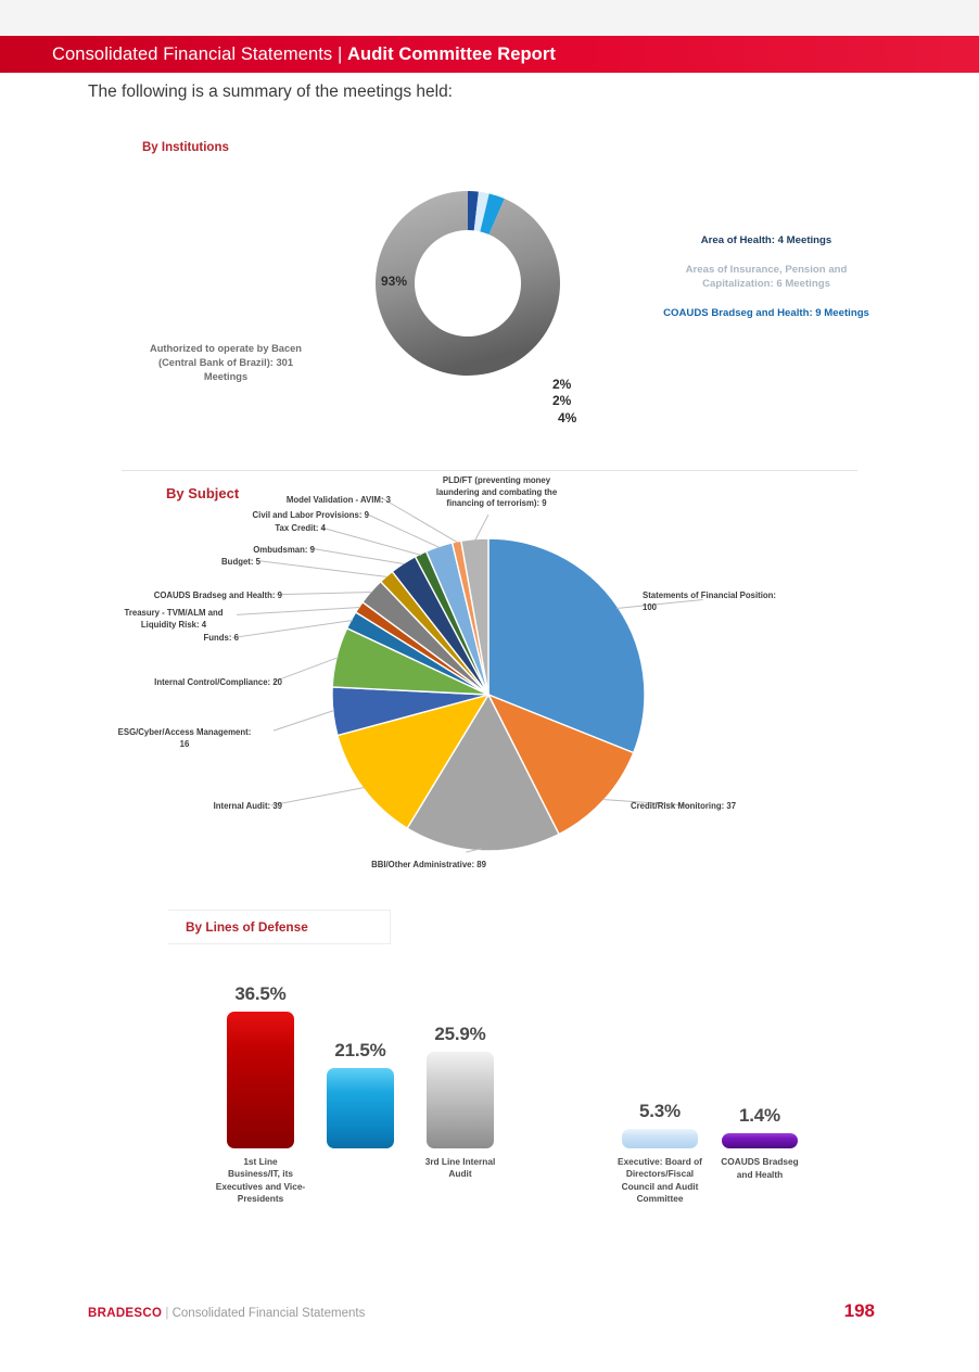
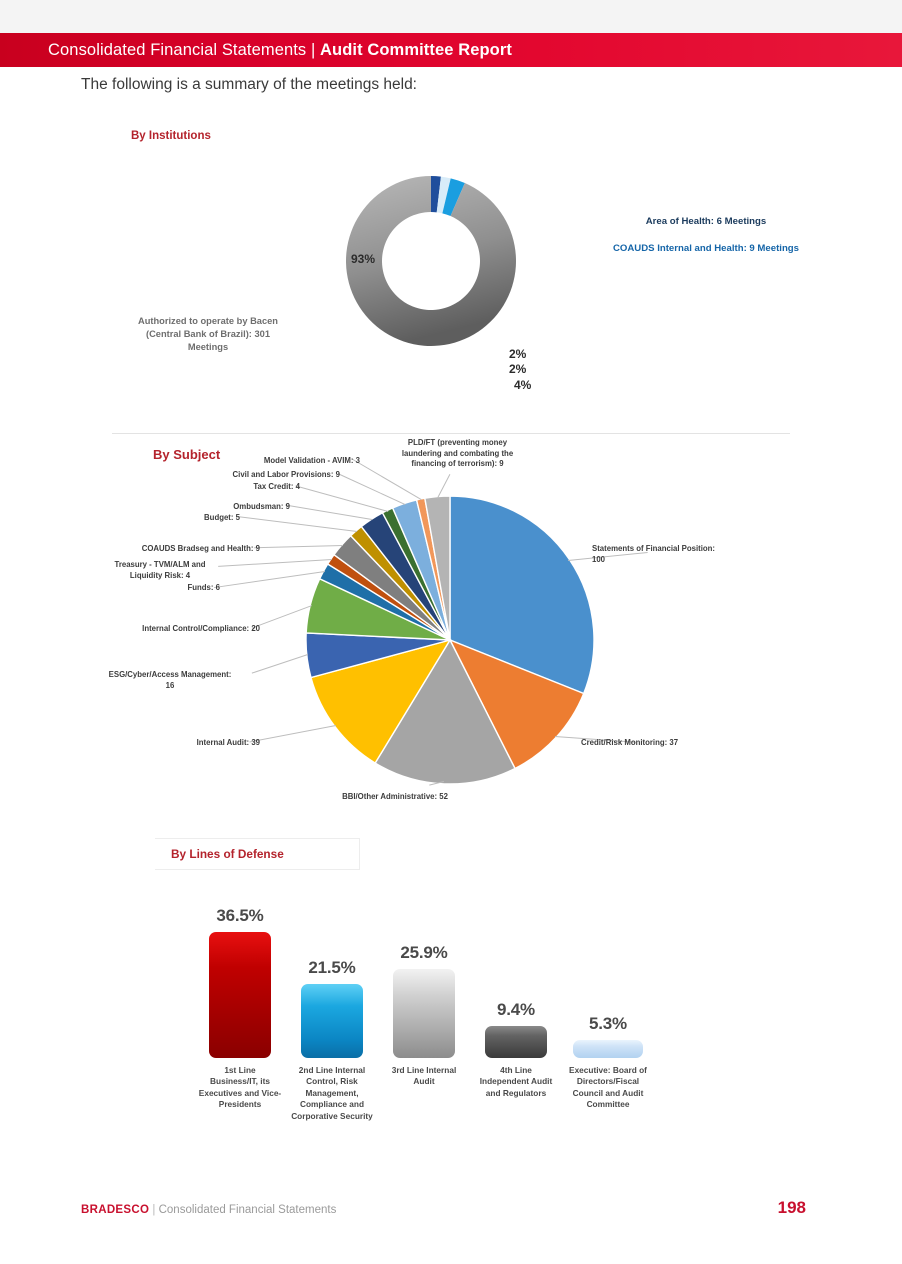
  Consolidated Financial Statements | Audit Committee Report
  The following is a summary of the meetings held:
  By Institutions
  Authorized to operate by Bacen
  (Central Bank of Brazil): 301
  Meetings
  93%
  2%
  2%
  4%
- Area of Health: 4 Meetings
+ Area of Health: 6 Meetings
- Areas of Insurance, Pension and
- Capitalization: 6 Meetings
- COAUDS Bradseg and Health: 9 Meetings
+ COAUDS Internal and Health: 9 Meetings
  By Subject
  Statements of Financial Position:
  100
  Credit/Risk Monitoring: 37
- BBI/Other Administrative: 89
+ BBI/Other Administrative: 52
  Internal Audit: 39
  ESG/Cyber/Access Management:
  16
  Internal Control/Compliance: 20
  Funds: 6
  Treasury - TVM/ALM and
  Liquidity Risk: 4
  COAUDS Bradseg and Health: 9
  Budget: 5
  Ombudsman: 9
  Tax Credit: 4
  Civil and Labor Provisions: 9
  Model Validation - AVIM: 3
  PLD/FT (preventing money
  laundering and combating the
  financing of terrorism): 9
  By Lines of Defense
  36.5%
  1st Line
  Business/IT, its
  Executives and Vice-
  Presidents
  21.5%
+ 2nd Line Internal
+ Control, Risk
+ Management,
+ Compliance and
+ Corporative Security
  25.9%
  3rd Line Internal
  Audit
+ 9.4%
+ 4th Line
+ Independent Audit
+ and Regulators
  5.3%
  Executive: Board of
  Directors/Fiscal
  Council and Audit
  Committee
- 1.4%
- COAUDS Bradseg
- and Health
  BRADESCO | Consolidated Financial Statements
  198
